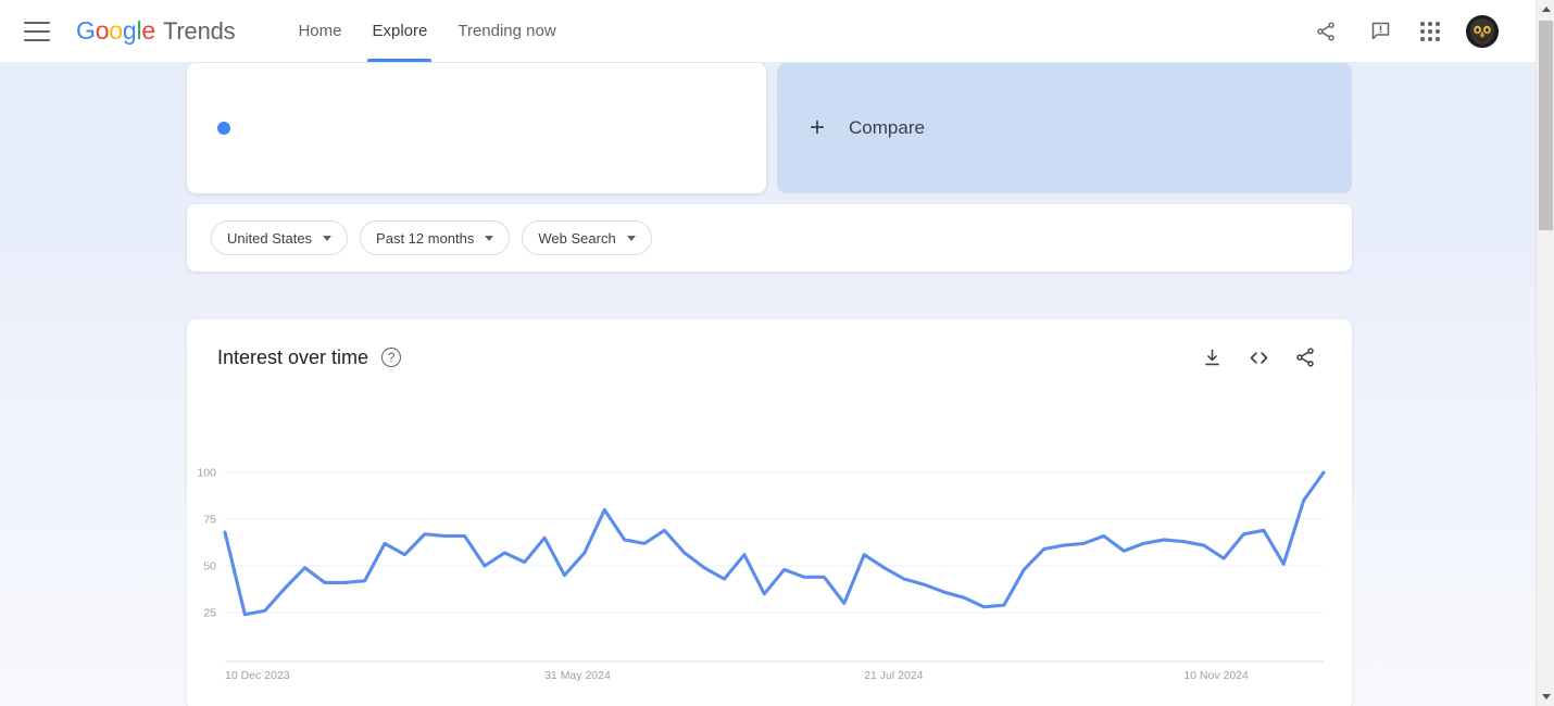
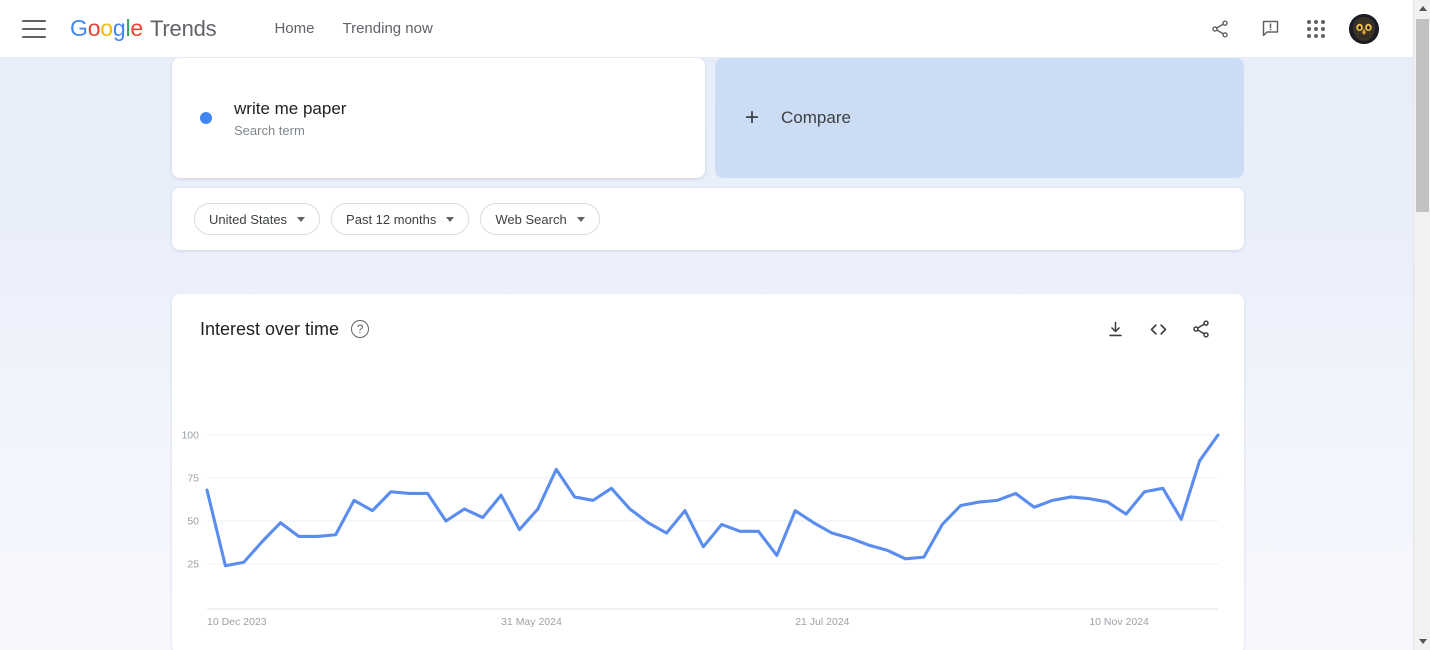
  G
  o
  o
  g
  l
  e
  Trends
  Home
- Explore
  Trending now
+ write me paper
+ Search term
  +
  Compare
  United States
  Past 12 months
  Web Search
  Interest over time
  ?
  25
  50
  75
  100
  10 Dec 2023
  31 May 2024
  21 Jul 2024
  10 Nov 2024
